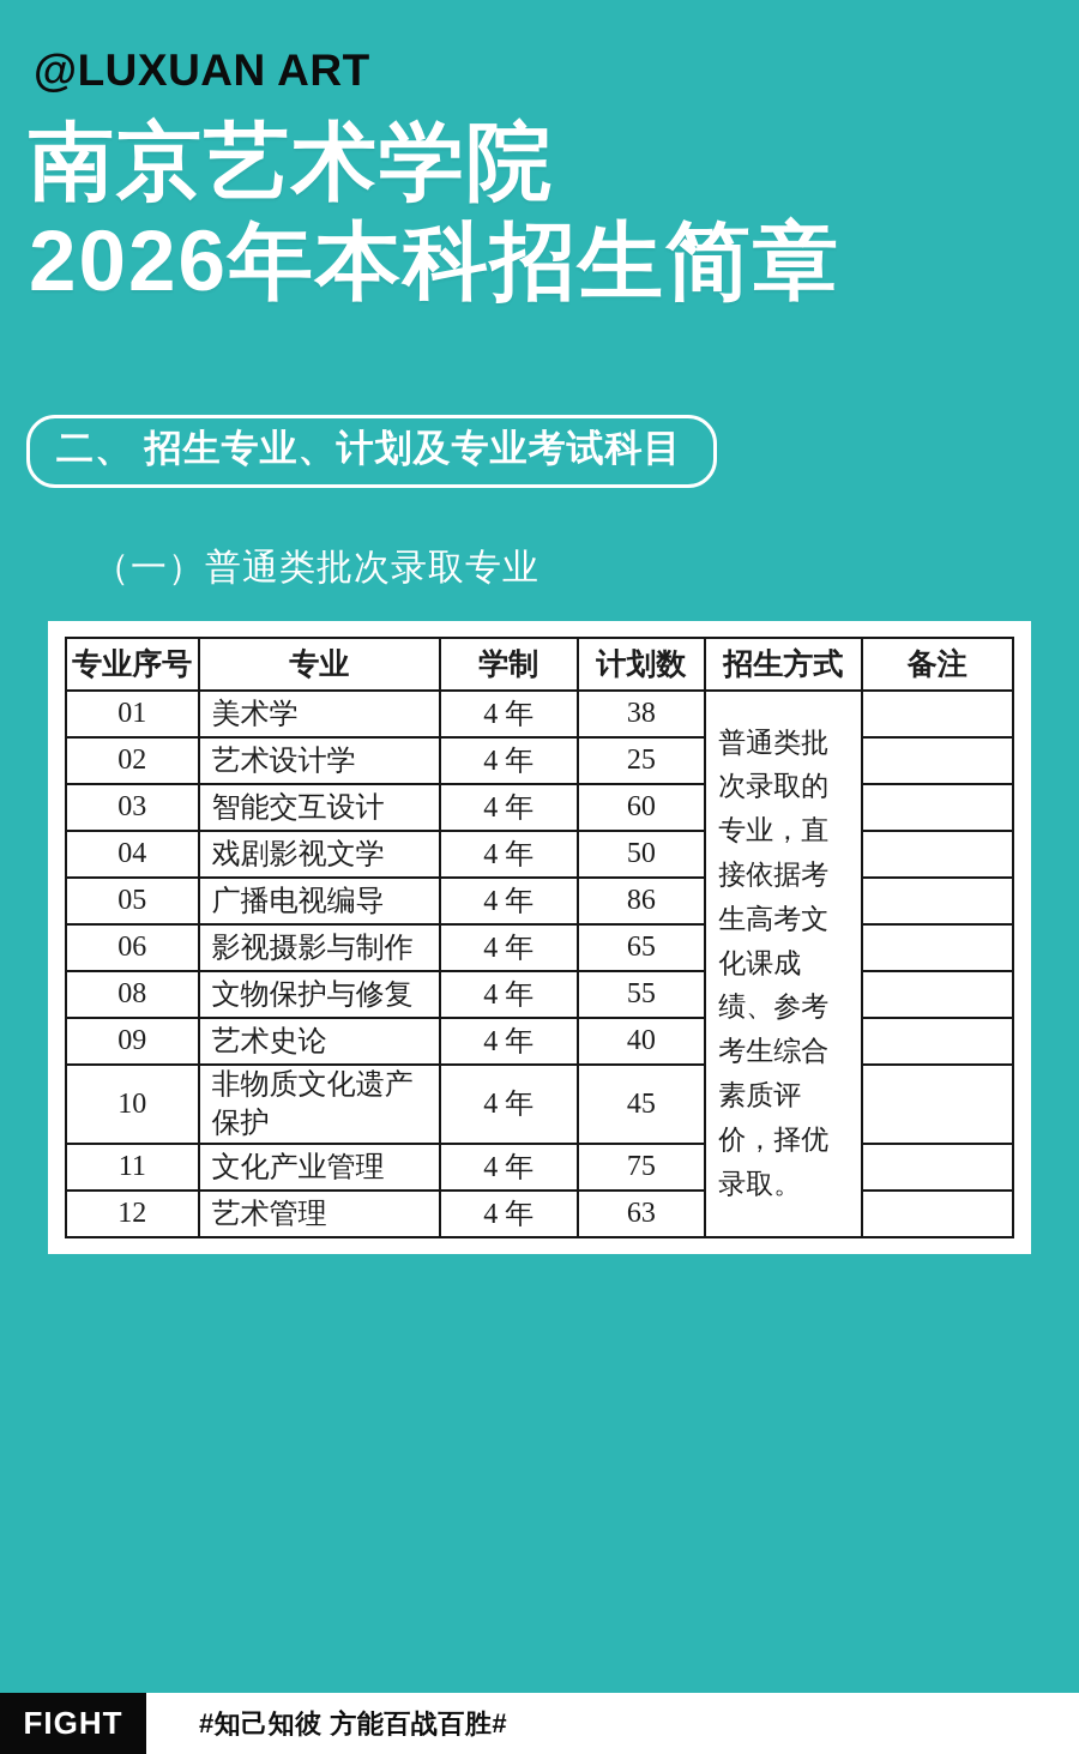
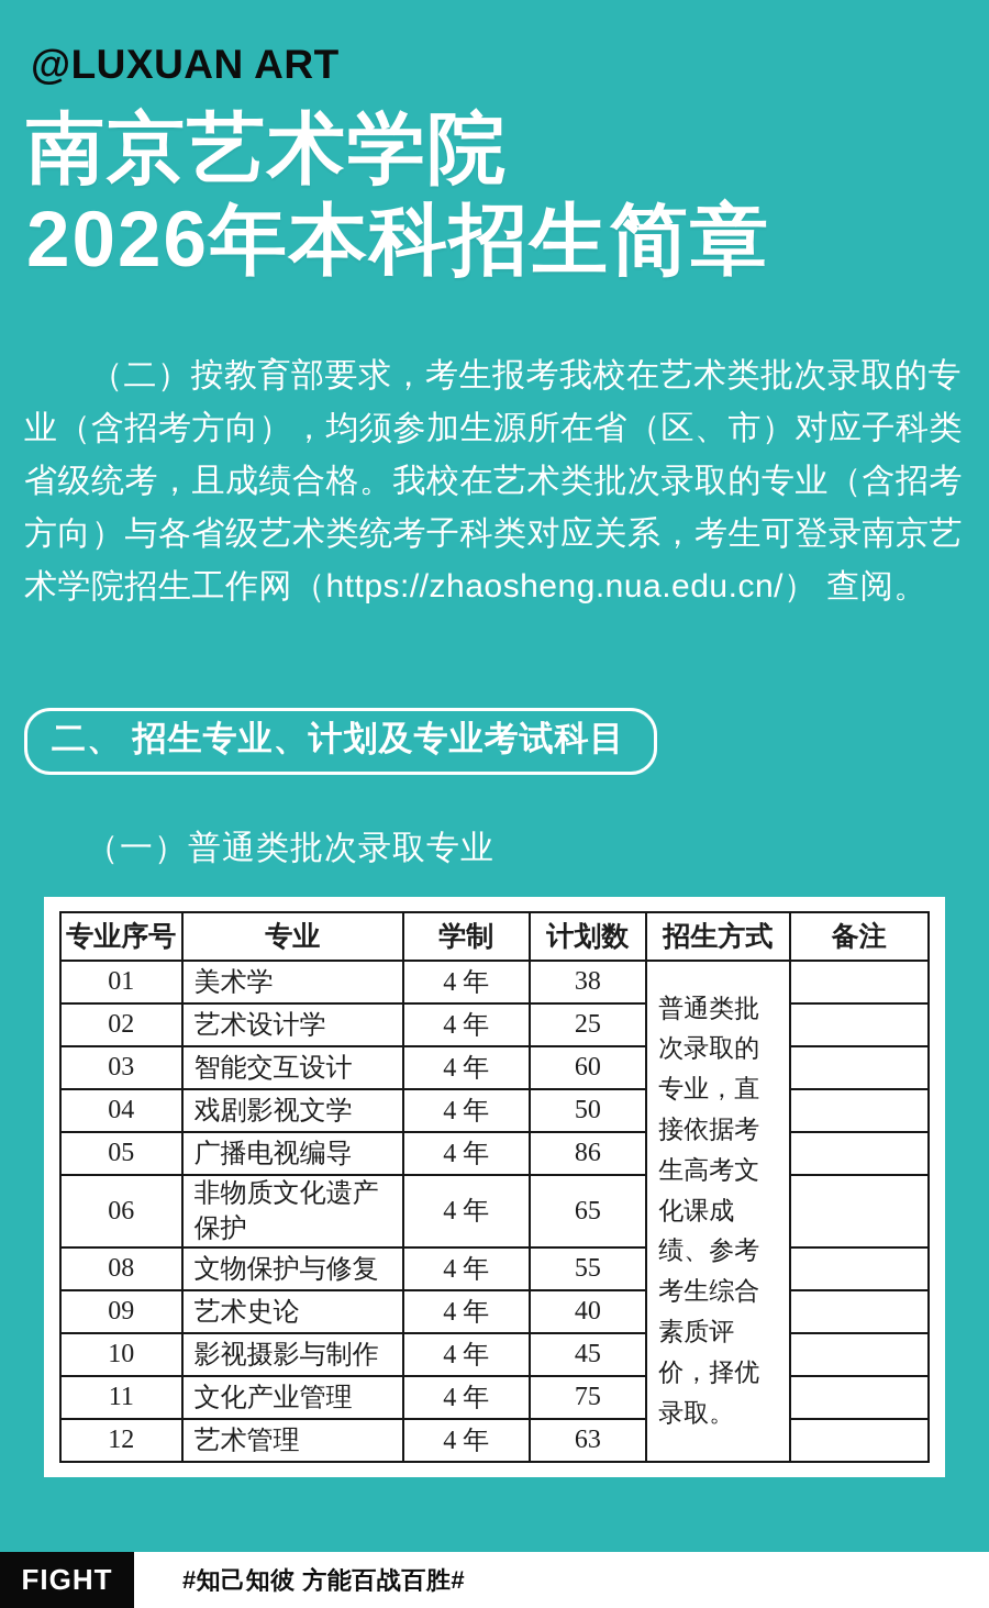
  @LUXUAN ART
  南京艺术学院
  2026年本科招生简章
+ （二）按教育部要求，考生报考我校在艺术类批次录取的专业（含招考方向），均须参加生源所在省（区、市）对应子科类省级统考，且成绩合格。我校在艺术类批次录取的专业（含招考方向）与各省级艺术类统考子科类对应关系，考生可登录南京艺术学院招生工作网（https://zhaosheng.nua.edu.cn/） 查阅。
  二、 招生专业、计划及专业考试科目
  （一）普通类批次录取专业
  专业序号	专业	学制	计划数	招生方式	备注
  01	美术学	4 年	38	普通类批次录取的专业，直接依据考生高考文化课成绩、参考考生综合素质评价，择优录取。
  02	艺术设计学	4 年	25
  03	智能交互设计	4 年	60
  04	戏剧影视文学	4 年	50
  05	广播电视编导	4 年	86
- 06	影视摄影与制作	4 年	65
+ 06	非物质文化遗产保护	4 年	65
  08	文物保护与修复	4 年	55
  09	艺术史论	4 年	40
- 10	非物质文化遗产保护	4 年	45
+ 10	影视摄影与制作	4 年	45
  11	文化产业管理	4 年	75
  12	艺术管理	4 年	63
  FIGHT
  #知己知彼 方能百战百胜#
